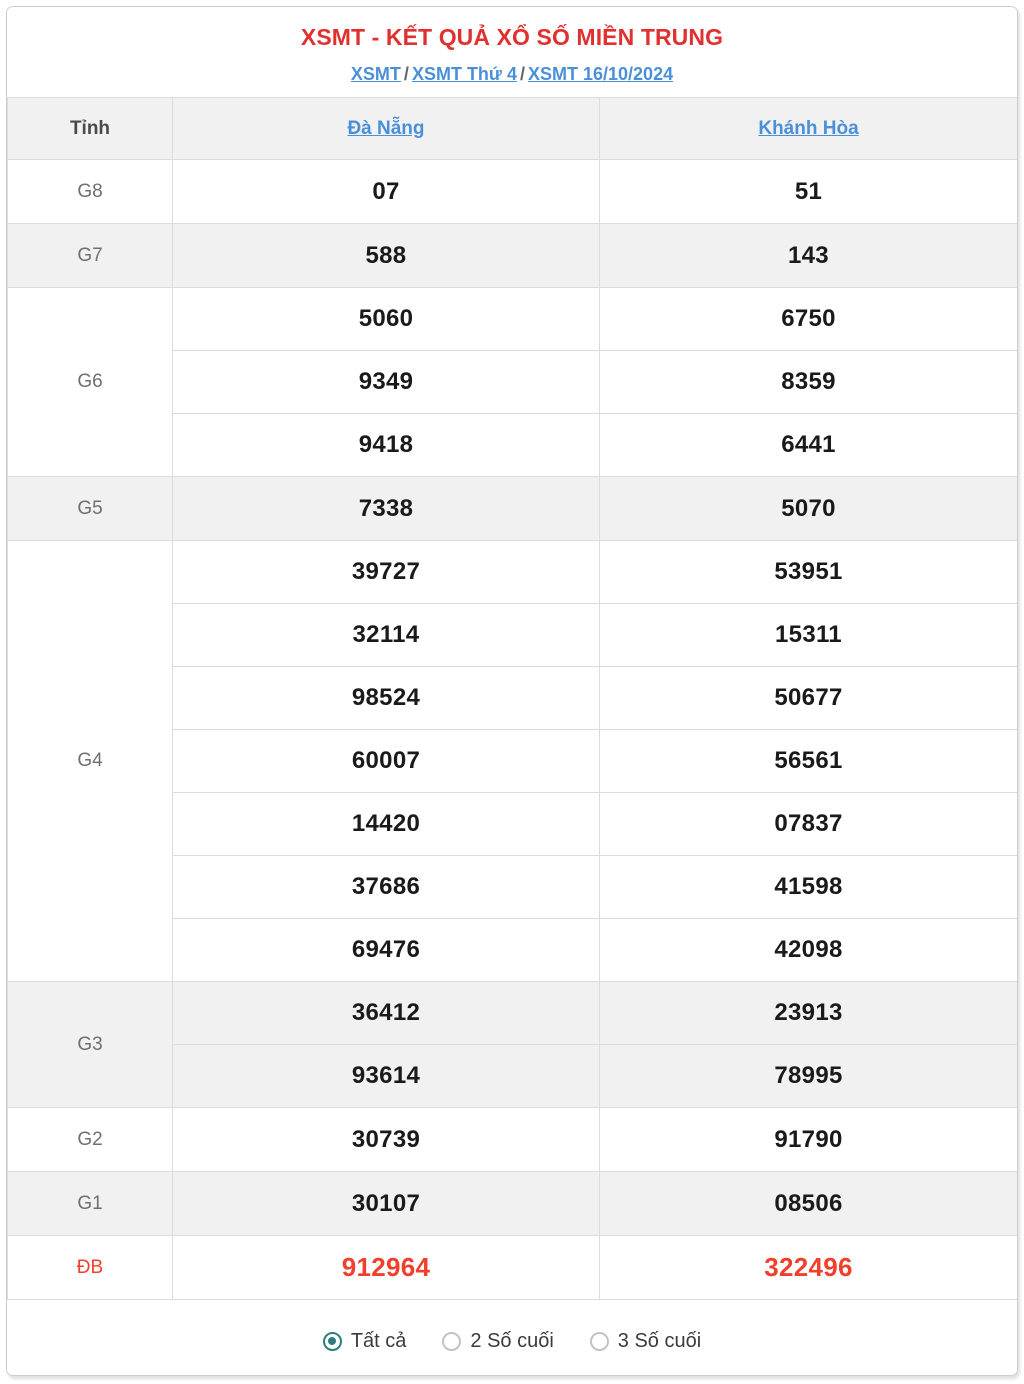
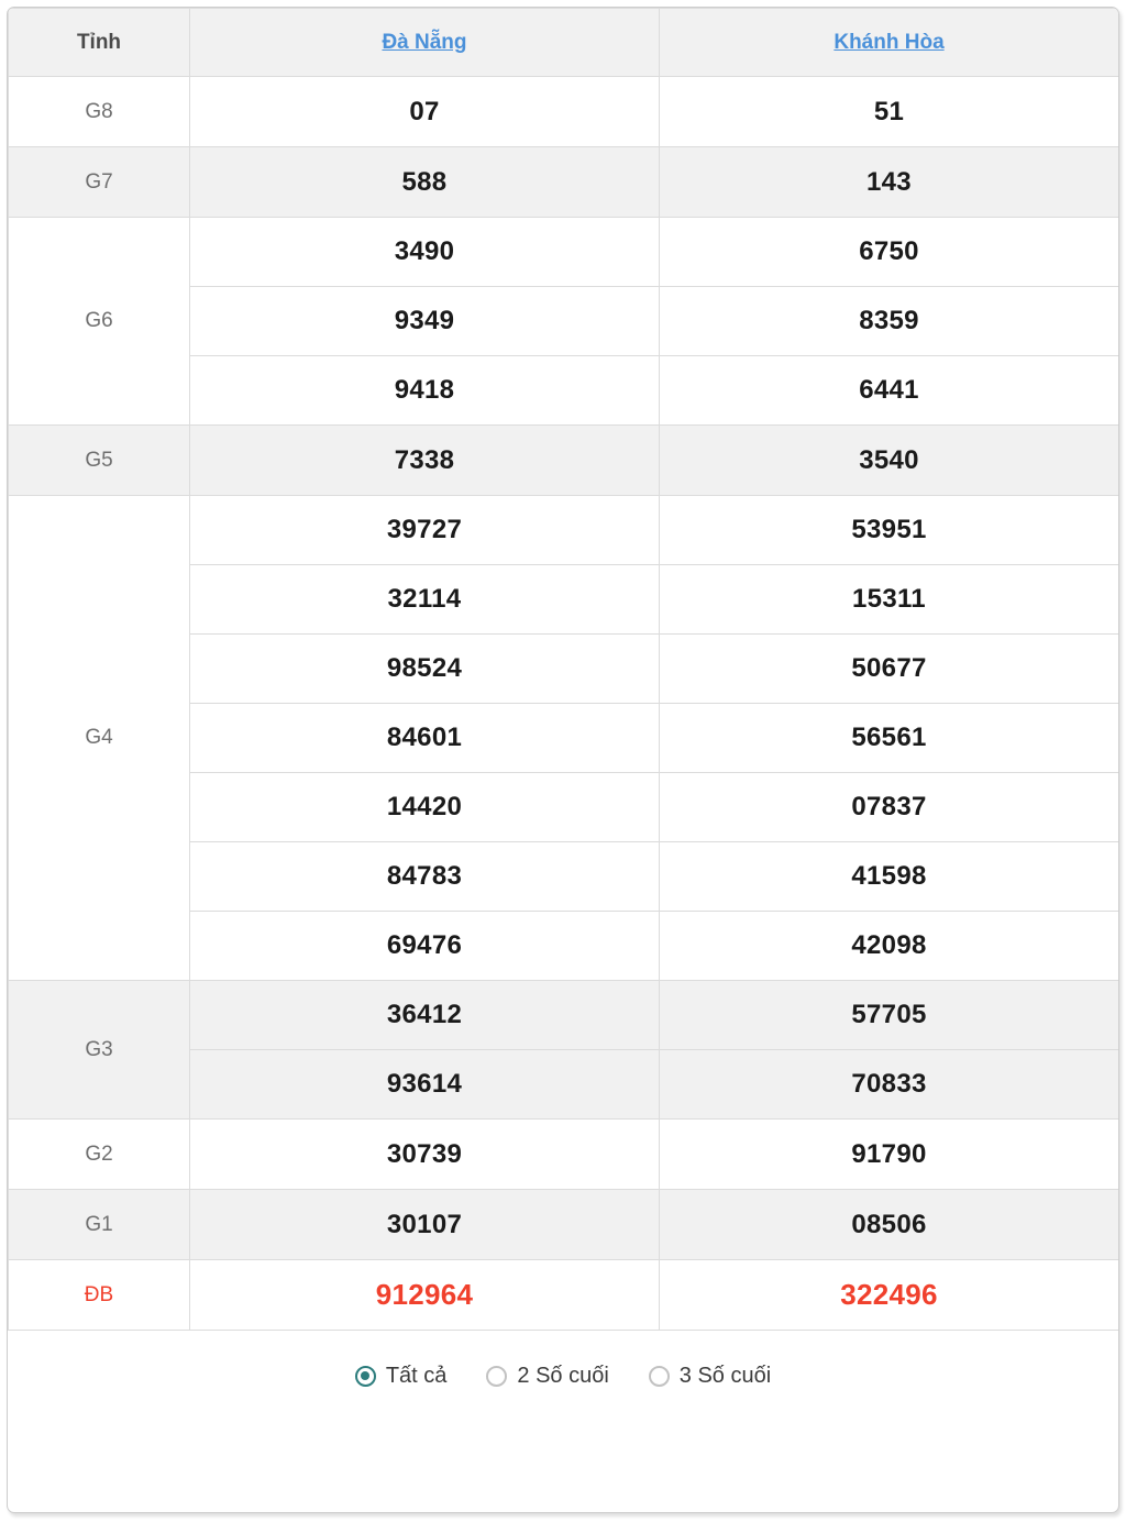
- XSMT - KẾT QUẢ XỔ SỐ MIỀN TRUNG
- XSMT / XSMT Thứ 4 / XSMT 16/10/2024
  Tỉnh	Đà Nẵng	Khánh Hòa
  G8	07	51
  G7	588	143
- G6	5060	6750
+ G6	3490	6750
  9349	8359
  9418	6441
- G5	7338	5070
+ G5	7338	3540
  G4	39727	53951
  32114	15311
  98524	50677
- 60007	56561
+ 84601	56561
  14420	07837
- 37686	41598
+ 84783	41598
  69476	42098
- G3	36412	23913
+ G3	36412	57705
- 93614	78995
+ 93614	70833
  G2	30739	91790
  G1	30107	08506
  ĐB	912964	322496
  Tất cả
  2 Số cuối
  3 Số cuối
